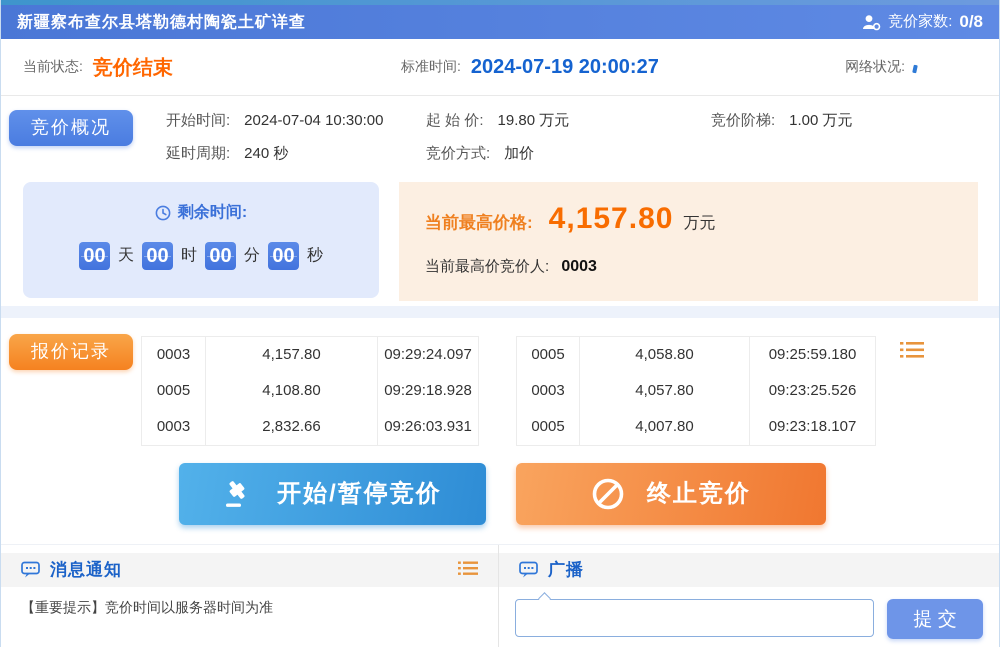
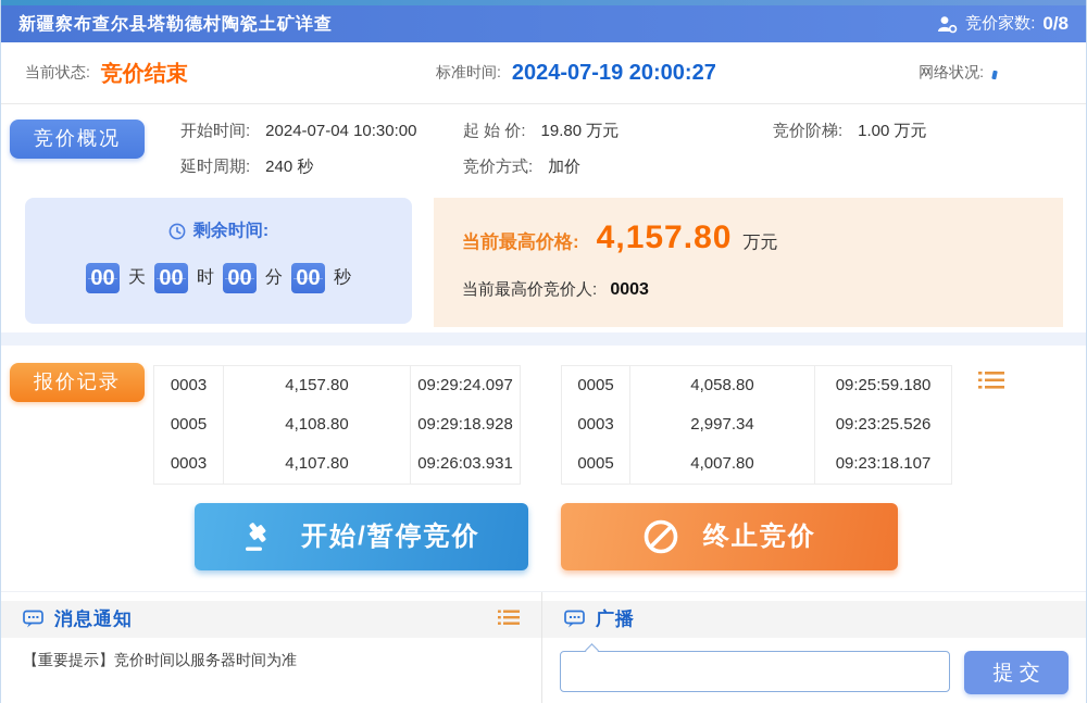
  新疆察布查尔县塔勒德村陶瓷土矿详查
  竞价家数:
  0/8
  当前状态:
  竞价结束
  标准时间:
  2024-07-19 20:00:27
  网络状况:
  竞价概况
  开始时间:
  2024-07-04 10:30:00
  起 始 价:
  19.80 万元
  竞价阶梯:
  1.00 万元
  延时周期:
  240 秒
  竞价方式:
  加价
  剩余时间:
  00
  天
  00
  时
  00
  分
  00
  秒
  当前最高价格:
  4,157.80
  万元
  当前最高价竞价人: 0003
  报价记录
  0003
  4,157.80
  09:29:24.097
  0005
  4,108.80
  09:29:18.928
  0003
- 2,832.66
+ 4,107.80
  09:26:03.931
  0005
  4,058.80
  09:25:59.180
  0003
- 4,057.80
+ 2,997.34
  09:23:25.526
  0005
  4,007.80
  09:23:18.107
  开始/暂停竞价
  终止竞价
  消息通知
  【重要提示】竞价时间以服务器时间为准
  广播
  提 交
